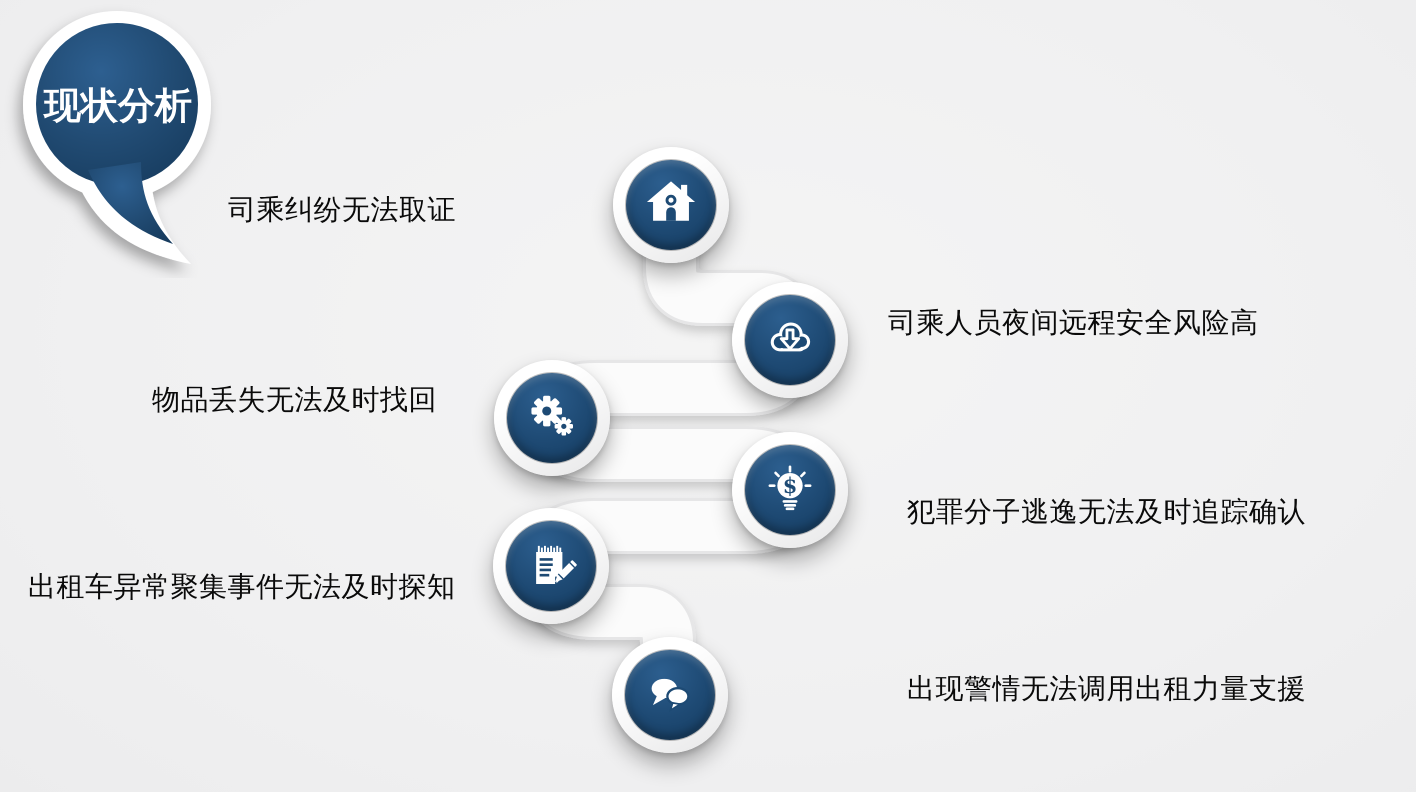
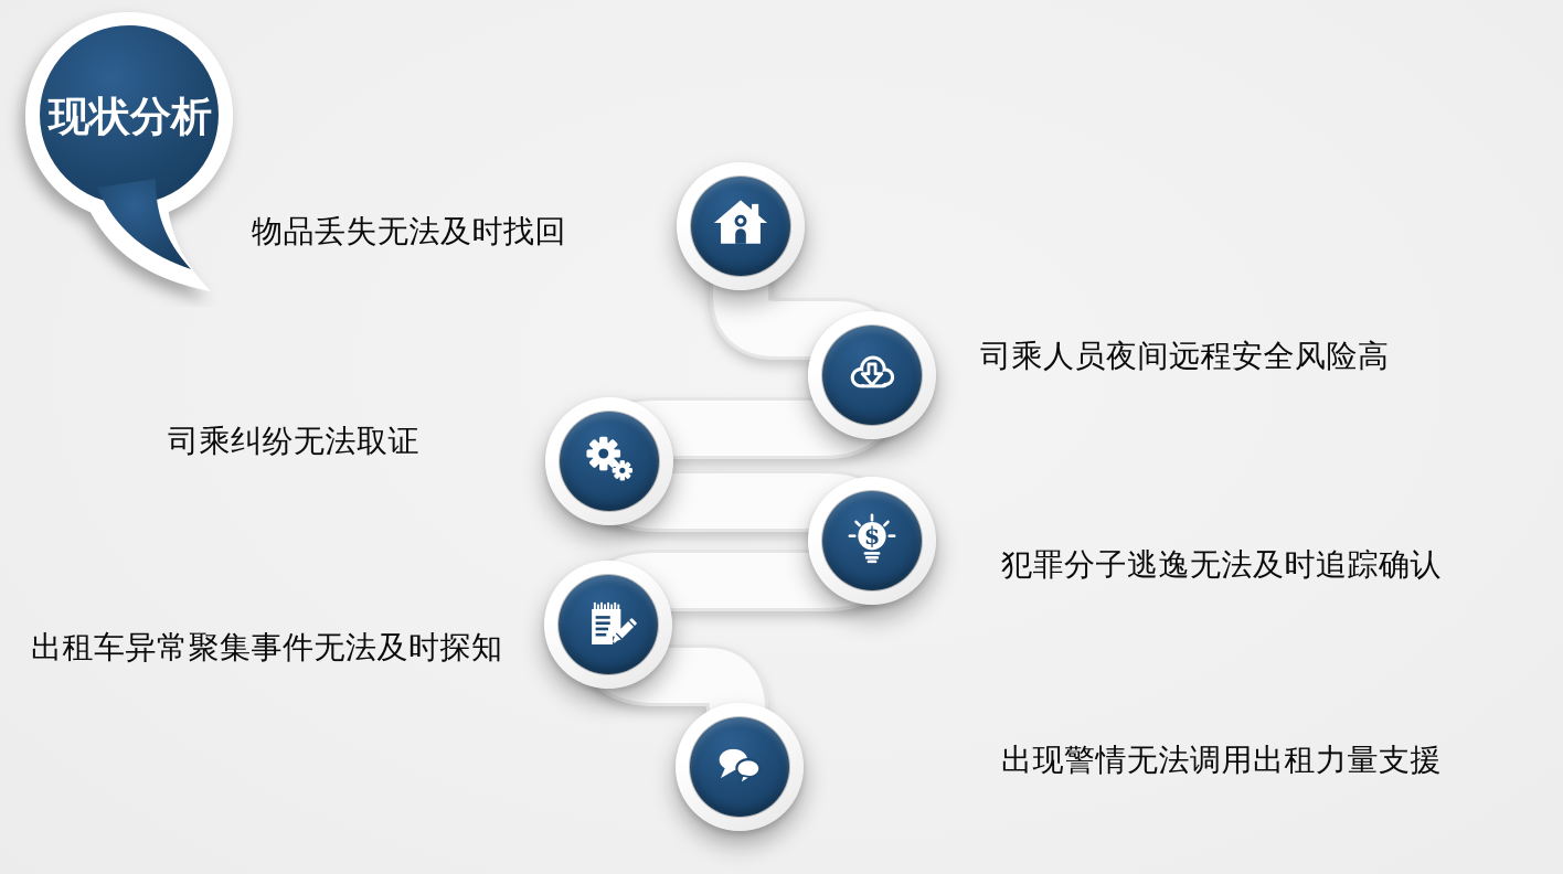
  现状分析
  $
- 司乘纠纷无法取证
+ 物品丢失无法及时找回
  司乘人员夜间远程安全风险高
- 物品丢失无法及时找回
+ 司乘纠纷无法取证
  犯罪分子逃逸无法及时追踪确认
  出租车异常聚集事件无法及时探知
  出现警情无法调用出租力量支援
